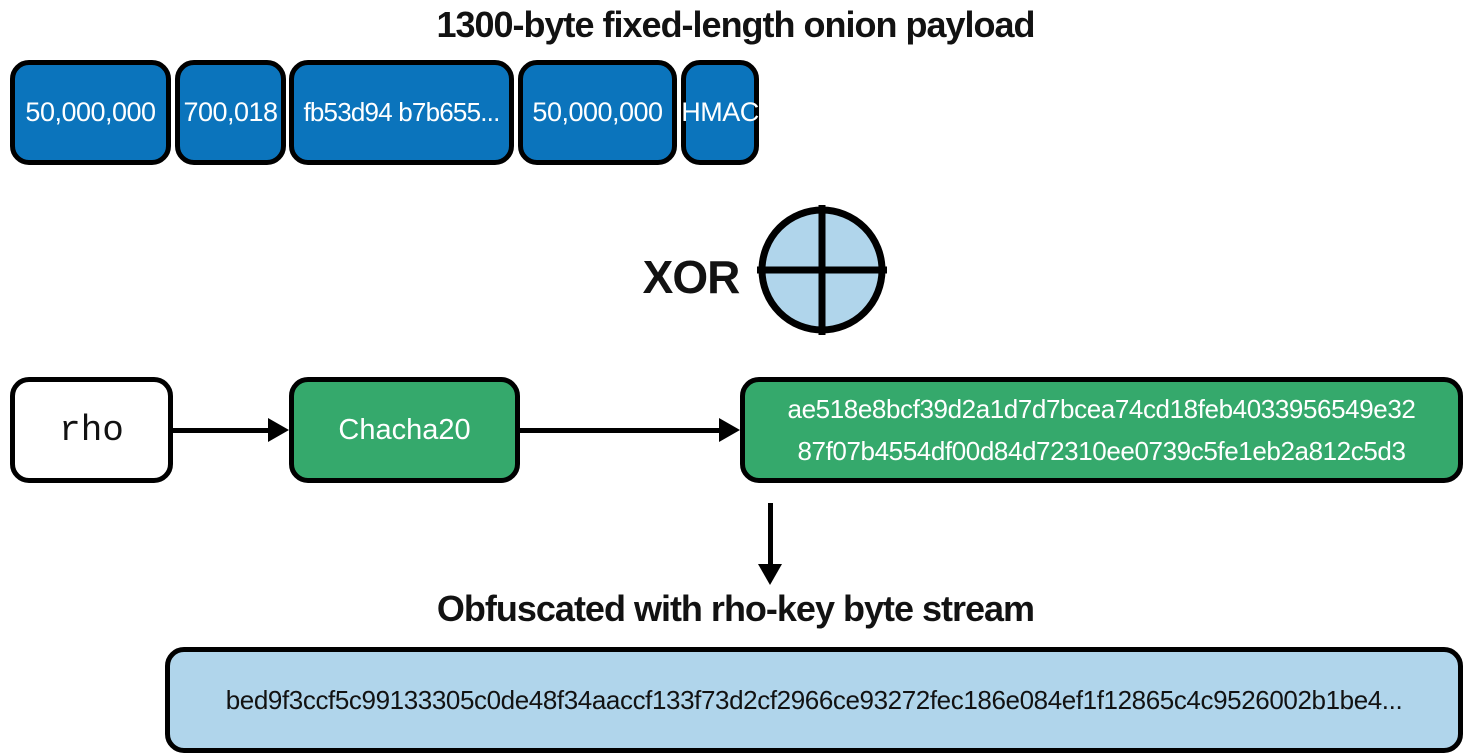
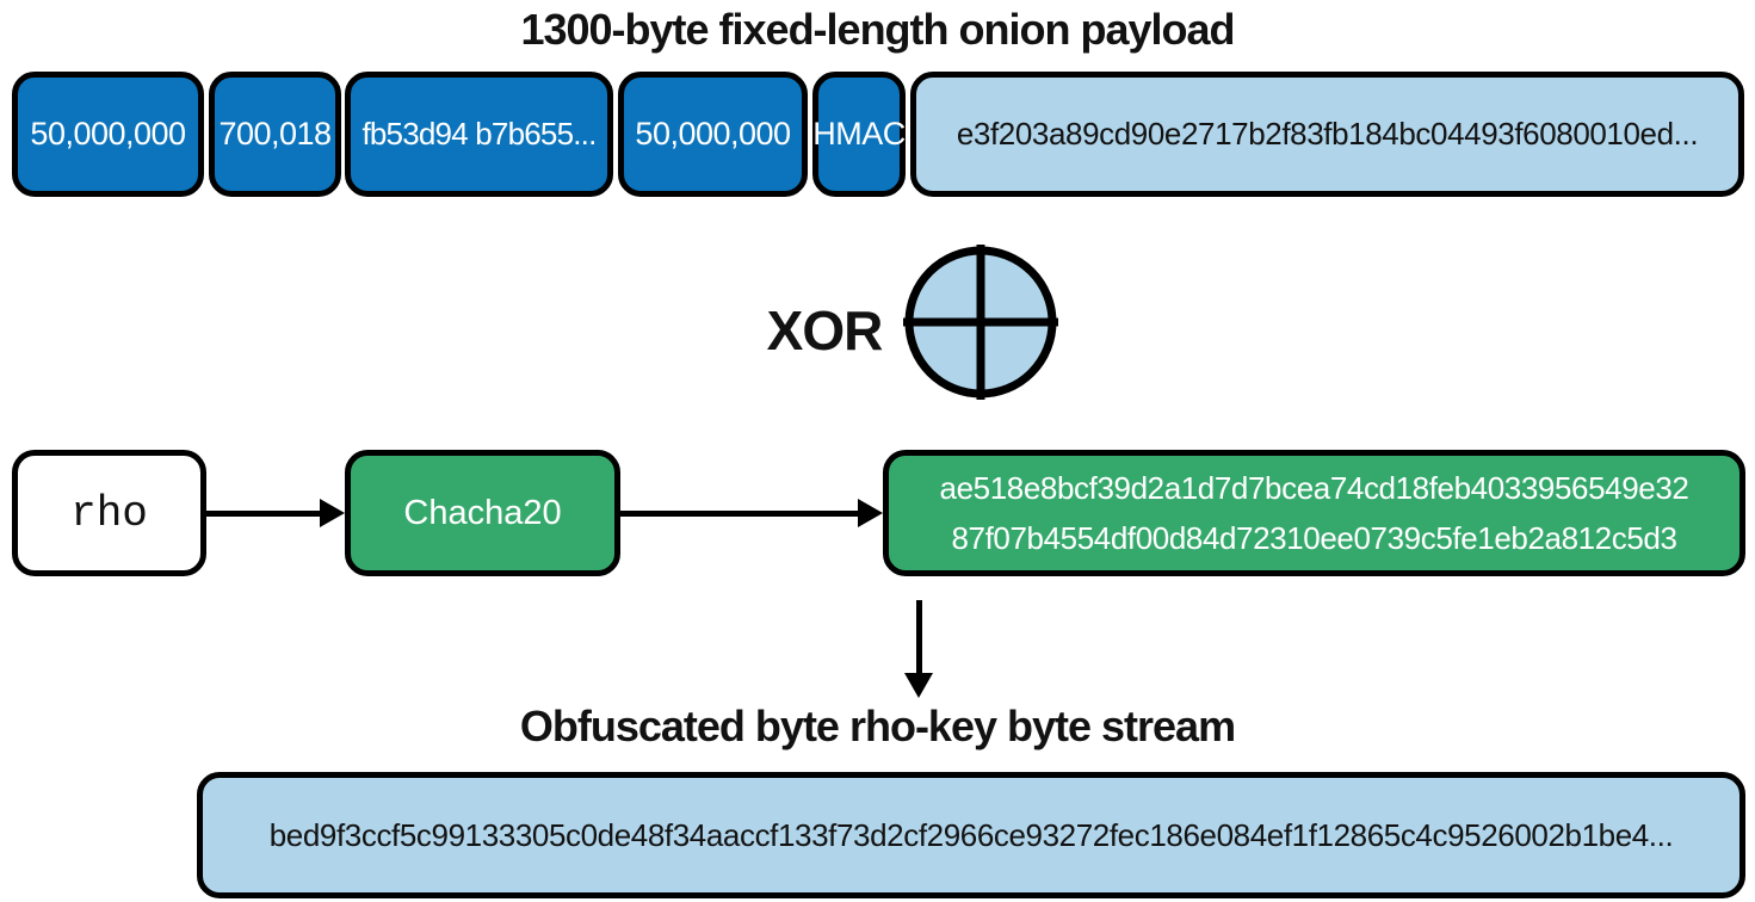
  1300-byte fixed-length onion payload
  50,000,000
  700,018
  fb53d94 b7b655...
  50,000,000
  HMAC
+ e3f203a89cd90e2717b2f83fb184bc04493f6080010ed...
  XOR
  rho
  Chacha20
  ae518e8bcf39d2a1d7d7bcea74cd18feb4033956549e32
  87f07b4554df00d84d72310ee0739c5fe1eb2a812c5d3
- Obfuscated with rho-key byte stream
+ Obfuscated byte rho-key byte stream
  bed9f3ccf5c99133305c0de48f34aaccf133f73d2cf2966ce93272fec186e084ef1f12865c4c9526002b1be4...
